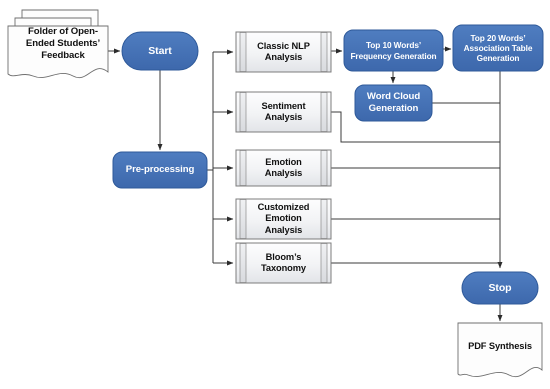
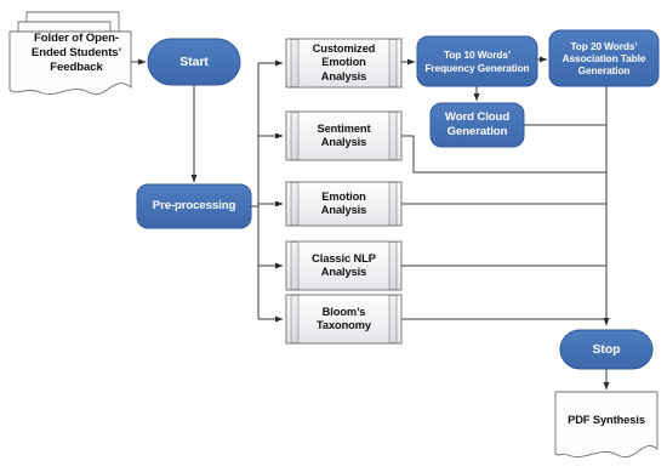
  Folder of Open-Ended Students’ Feedback
  Start
  Pre-processing
- Classic NLP Analysis
+ Customized Emotion Analysis
  Sentiment Analysis
  Emotion Analysis
- Customized Emotion Analysis
+ Classic NLP Analysis
  Bloom’s Taxonomy
  Top 10 Words’ Frequency Generation
  Top 20 Words’ Association Table Generation
  Word Cloud Generation
  Stop
  PDF Synthesis
